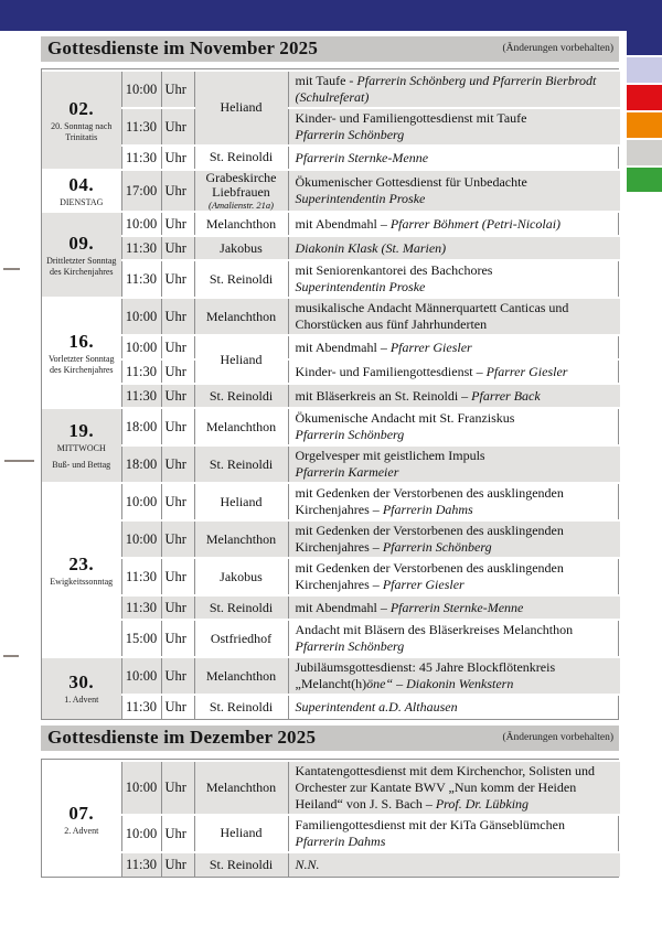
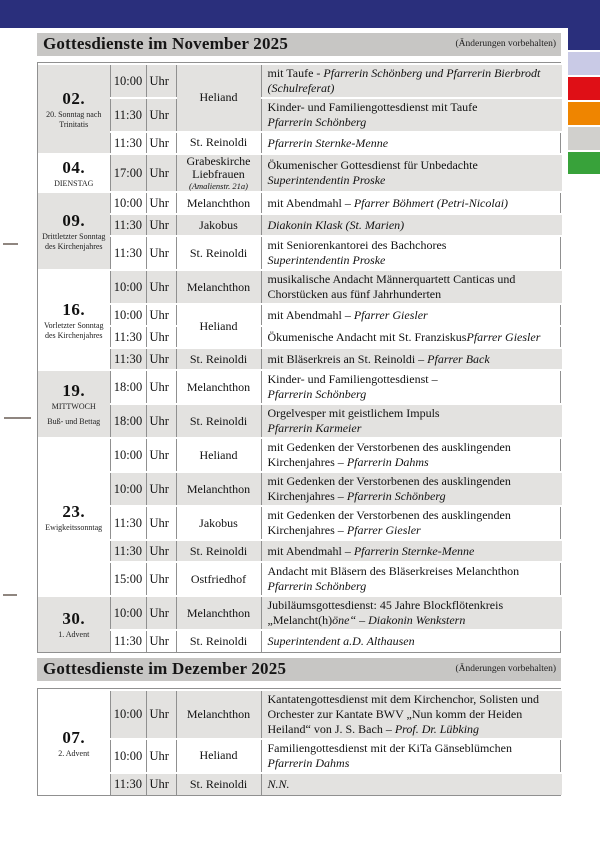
  Gottesdienste im November 2025
  (Änderungen vorbehalten)
  02.20. Sonntag nachTrinitatis	10:00	Uhr	Heliand	mit Taufe - Pfarrerin Schönberg und Pfarrerin Bierbrodt (Schulreferat)
  11:30	Uhr	Kinder- und Familiengottesdienst mit TaufePfarrerin Schönberg
  11:30	Uhr	St. Reinoldi	Pfarrerin Sternke-Menne
  04.DIENSTAG	17:00	Uhr	Grabeskirche Liebfrauen(Amalienstr. 21a)	Ökumenischer Gottesdienst für UnbedachteSuperintendentin Proske
  09.Drittletzter Sonntagdes Kirchenjahres	10:00	Uhr	Melanchthon	mit Abendmahl – Pfarrer Böhmert (Petri-Nicolai)
  11:30	Uhr	Jakobus	Diakonin Klask (St. Marien)
  11:30	Uhr	St. Reinoldi	mit Seniorenkantorei des BachchoresSuperintendentin Proske
  16.Vorletzter Sonntagdes Kirchenjahres	10:00	Uhr	Melanchthon	musikalische Andacht Männerquartett Canticas und Chorstücken aus fünf Jahrhunderten
  10:00	Uhr	Heliand	mit Abendmahl – Pfarrer Giesler
- 11:30	Uhr	Kinder- und Familiengottesdienst – Pfarrer Giesler
+ 11:30	Uhr	Ökumenische Andacht mit St. FranziskusPfarrer Giesler
  11:30	Uhr	St. Reinoldi	mit Bläserkreis an St. Reinoldi – Pfarrer Back
- 19.MITTWOCHBuß- und Bettag	18:00	Uhr	Melanchthon	Ökumenische Andacht mit St. FranziskusPfarrerin Schönberg
+ 19.MITTWOCHBuß- und Bettag	18:00	Uhr	Melanchthon	Kinder- und Familiengottesdienst – Pfarrerin Schönberg
  18:00	Uhr	St. Reinoldi	Orgelvesper mit geistlichem ImpulsPfarrerin Karmeier
  23.Ewigkeitssonntag	10:00	Uhr	Heliand	mit Gedenken der Verstorbenen des ausklingenden Kirchenjahres – Pfarrerin Dahms
  10:00	Uhr	Melanchthon	mit Gedenken der Verstorbenen des ausklingenden Kirchenjahres – Pfarrerin Schönberg
  11:30	Uhr	Jakobus	mit Gedenken der Verstorbenen des ausklingenden Kirchenjahres – Pfarrer Giesler
  11:30	Uhr	St. Reinoldi	mit Abendmahl – Pfarrerin Sternke-Menne
  15:00	Uhr	Ostfriedhof	Andacht mit Bläsern des Bläserkreises MelanchthonPfarrerin Schönberg
  30.1. Advent	10:00	Uhr	Melanchthon	Jubiläumsgottesdienst: 45 Jahre Blockflötenkreis„Melancht(h)öne“ – Diakonin Wenkstern
  11:30	Uhr	St. Reinoldi	Superintendent a.D. Althausen
  Gottesdienste im Dezember 2025
  (Änderungen vorbehalten)
  07.2. Advent	10:00	Uhr	Melanchthon	Kantatengottesdienst mit dem Kirchenchor, Solisten und Orchester zur Kantate BWV „Nun komm der Heiden Heiland“ von J. S. Bach – Prof. Dr. Lübking
  10:00	Uhr	Heliand	Familiengottesdienst mit der KiTa GänseblümchenPfarrerin Dahms
  11:30	Uhr	St. Reinoldi	N.N.
